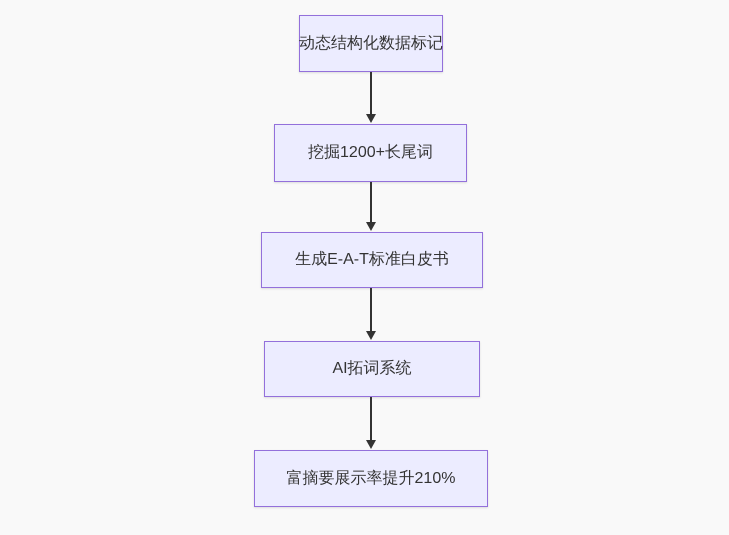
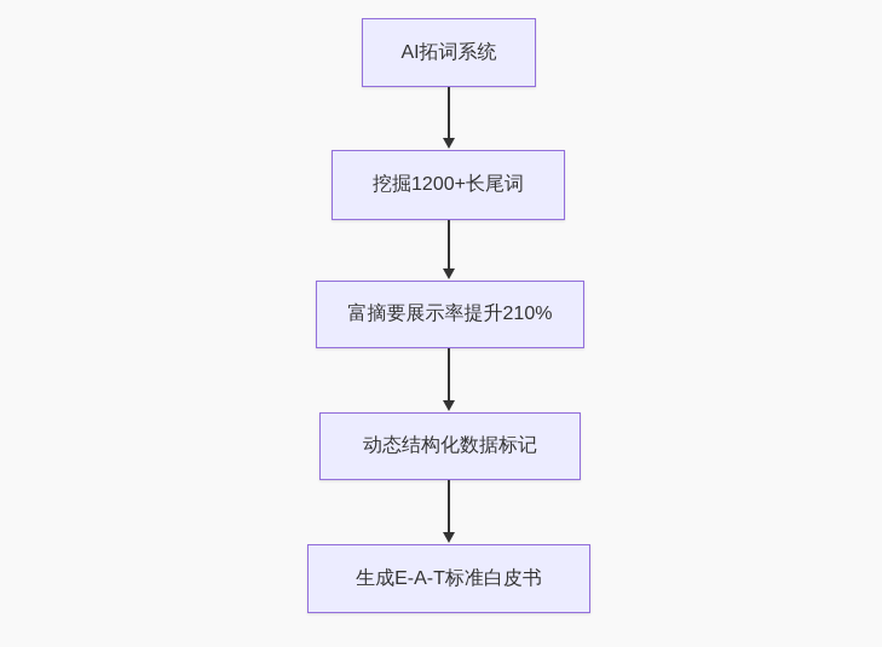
- 动态结构化数据标记
+ AI拓词系统
  挖掘1200+长尾词
- 生成E-A-T标准白皮书
+ 富摘要展示率提升210%
- AI拓词系统
+ 动态结构化数据标记
- 富摘要展示率提升210%
+ 生成E-A-T标准白皮书
